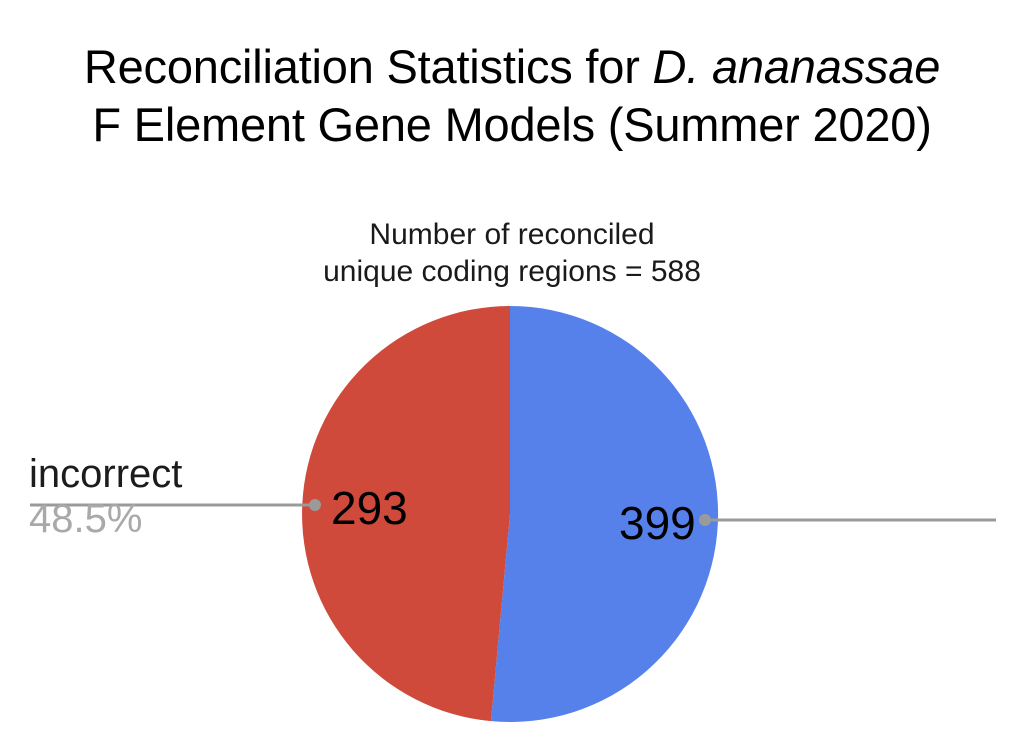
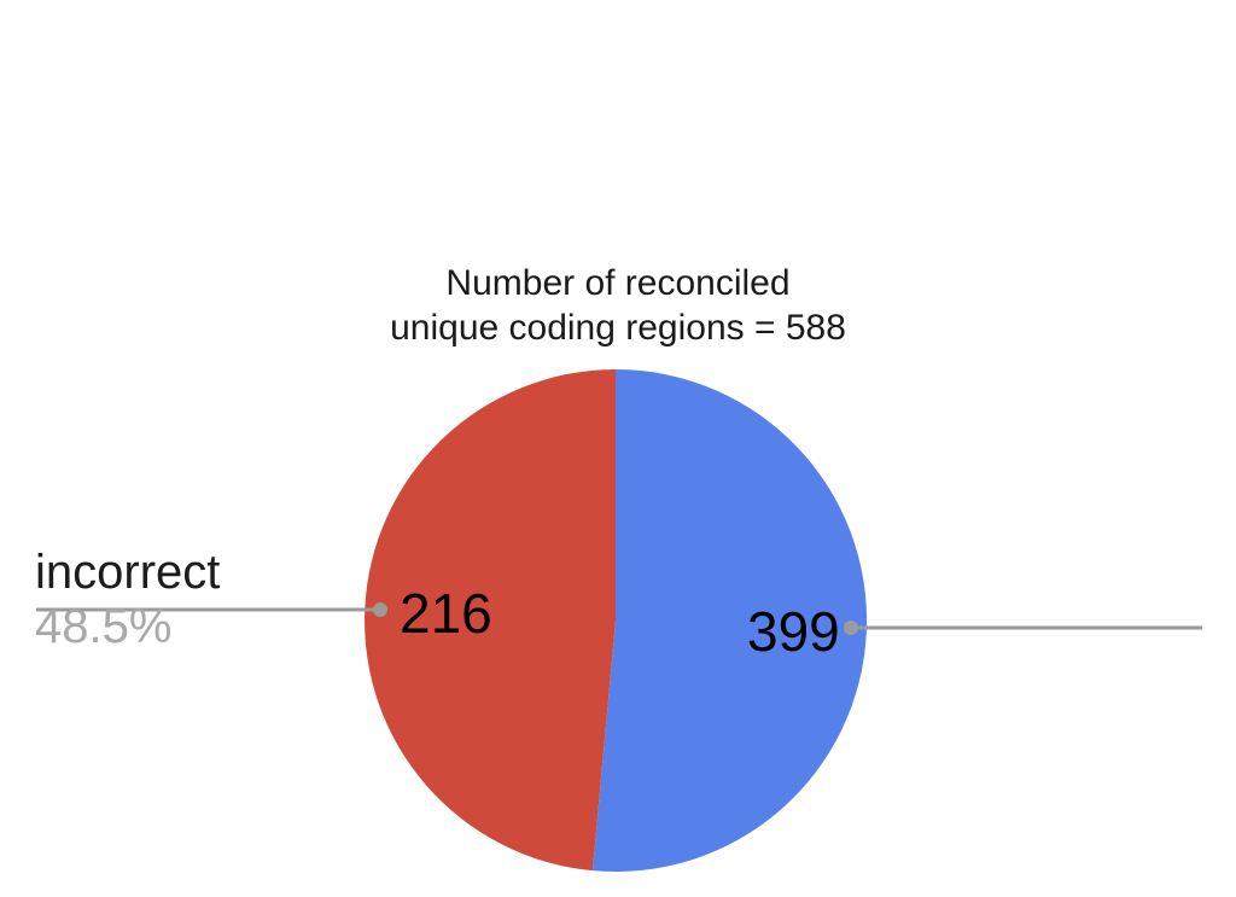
- Reconciliation Statistics for D. ananassae
- F Element Gene Models (Summer 2020)
  Number of reconciled
  unique coding regions = 588
- 293
+ 216
  399
  incorrect
  48.5%
